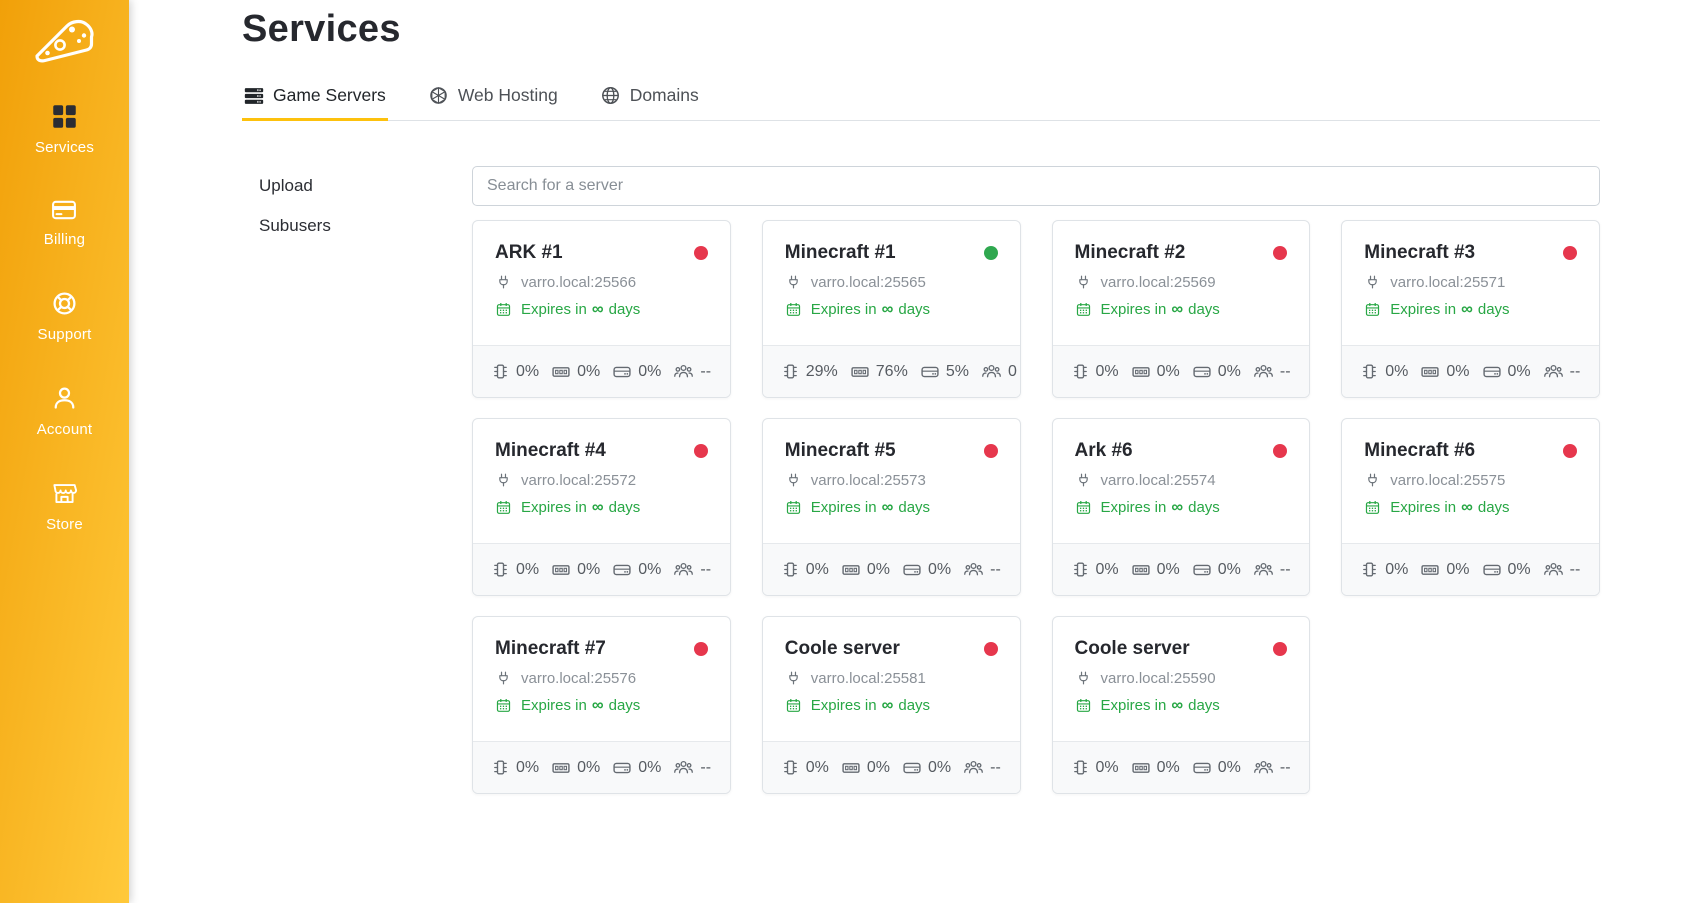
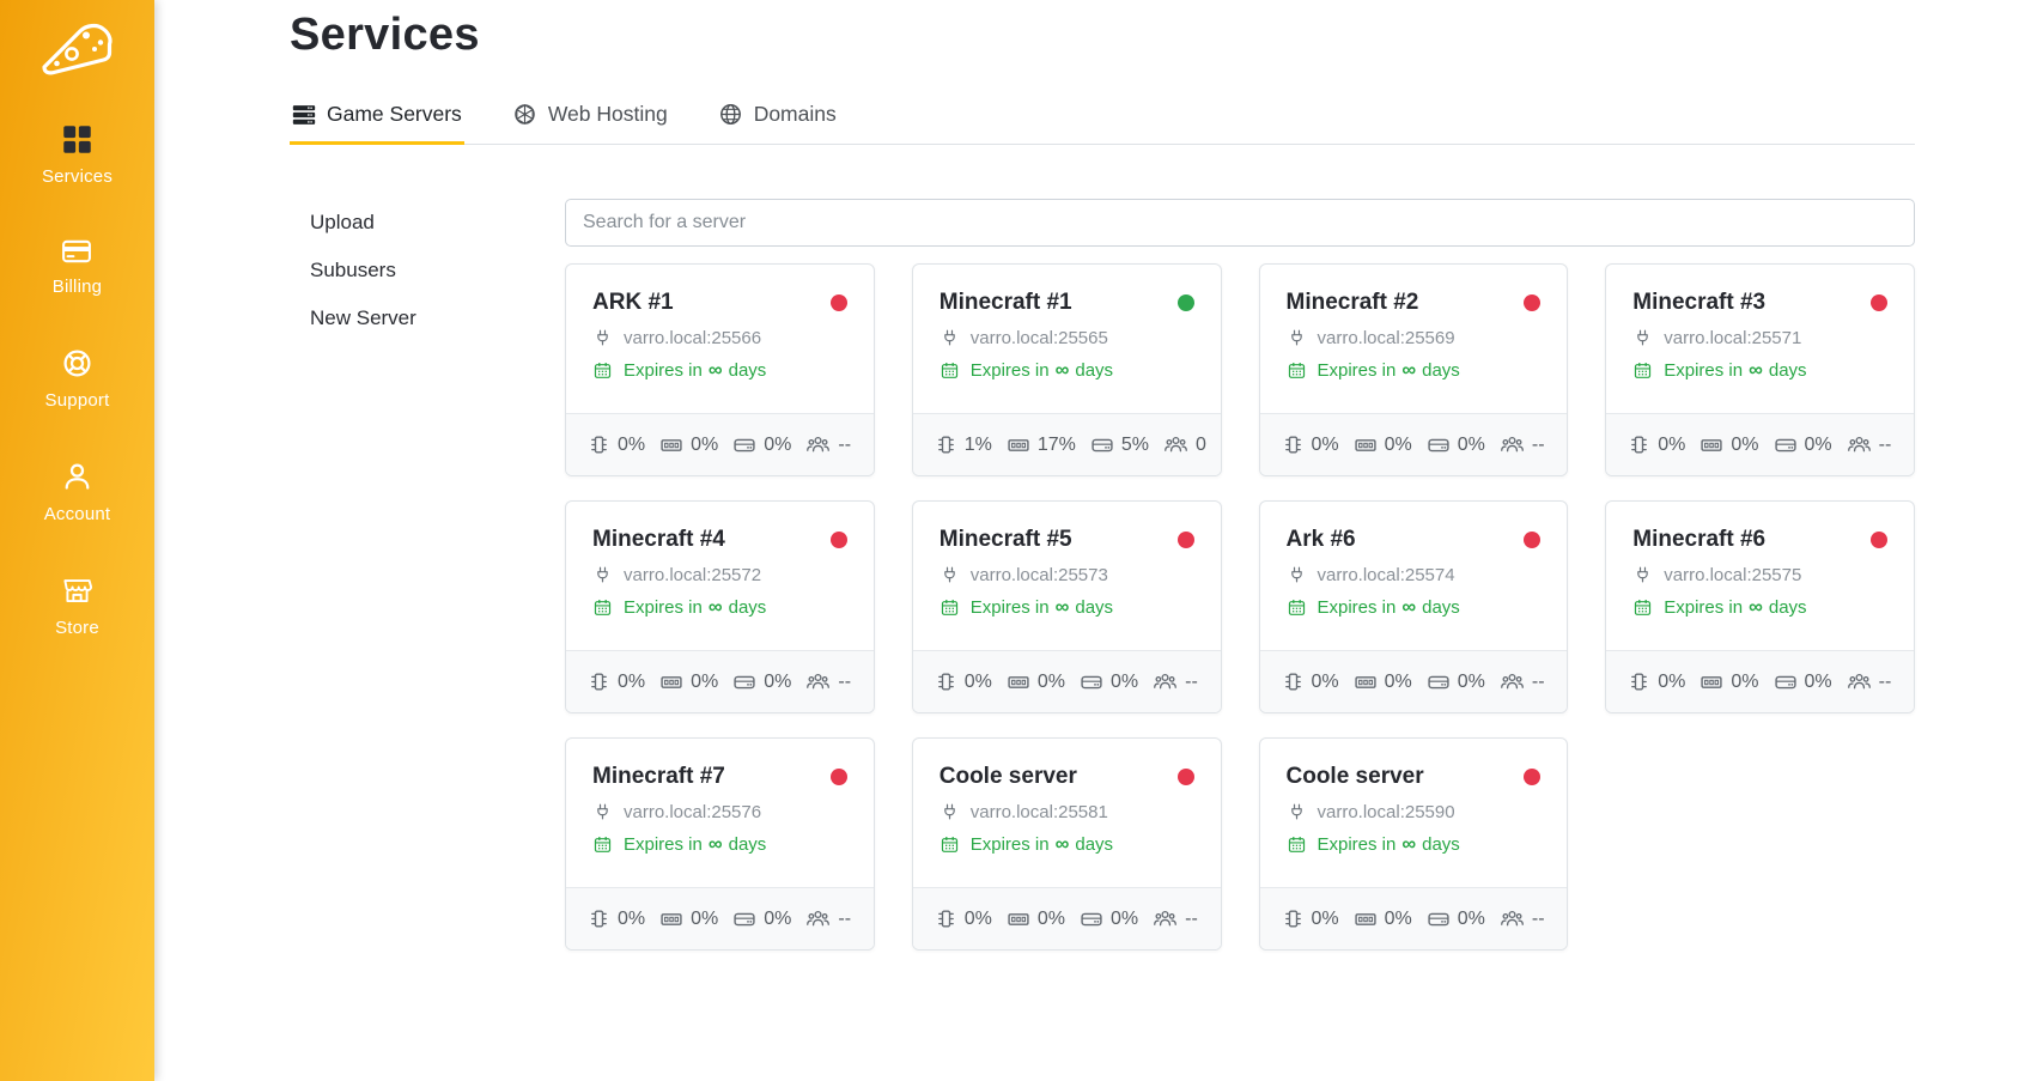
  Services
  Billing
  Support
  Account
  Store
  Services
  Game Servers
  Web Hosting
  Domains
  Upload
  Subusers
+ New Server
  Search for a server
  ARK #1
  varro.local:25566
  Expires in
  ∞
  days
  0%
  0%
  0%
  --
  Minecraft #1
  varro.local:25565
  Expires in
  ∞
  days
- 29%
+ 1%
- 76%
+ 17%
  5%
  0
  Minecraft #2
  varro.local:25569
  Expires in
  ∞
  days
  0%
  0%
  0%
  --
  Minecraft #3
  varro.local:25571
  Expires in
  ∞
  days
  0%
  0%
  0%
  --
  Minecraft #4
  varro.local:25572
  Expires in
  ∞
  days
  0%
  0%
  0%
  --
  Minecraft #5
  varro.local:25573
  Expires in
  ∞
  days
  0%
  0%
  0%
  --
  Ark #6
  varro.local:25574
  Expires in
  ∞
  days
  0%
  0%
  0%
  --
  Minecraft #6
  varro.local:25575
  Expires in
  ∞
  days
  0%
  0%
  0%
  --
  Minecraft #7
  varro.local:25576
  Expires in
  ∞
  days
  0%
  0%
  0%
  --
  Coole server
  varro.local:25581
  Expires in
  ∞
  days
  0%
  0%
  0%
  --
  Coole server
  varro.local:25590
  Expires in
  ∞
  days
  0%
  0%
  0%
  --
